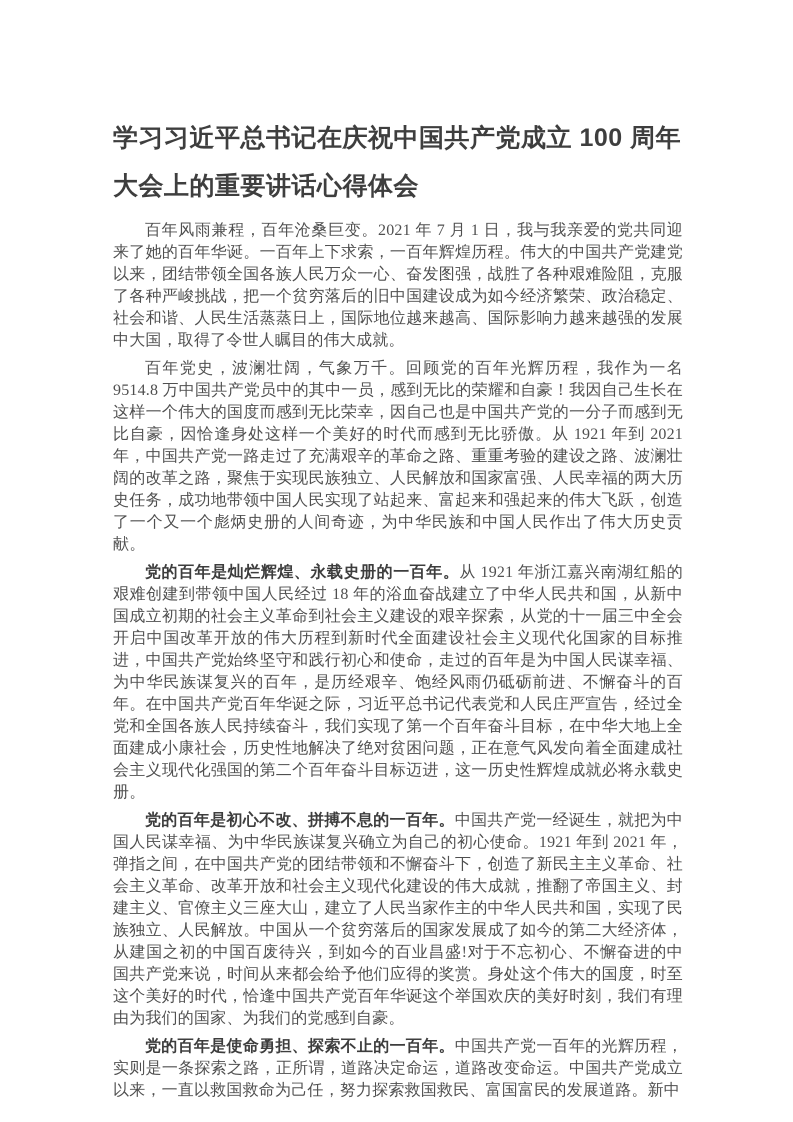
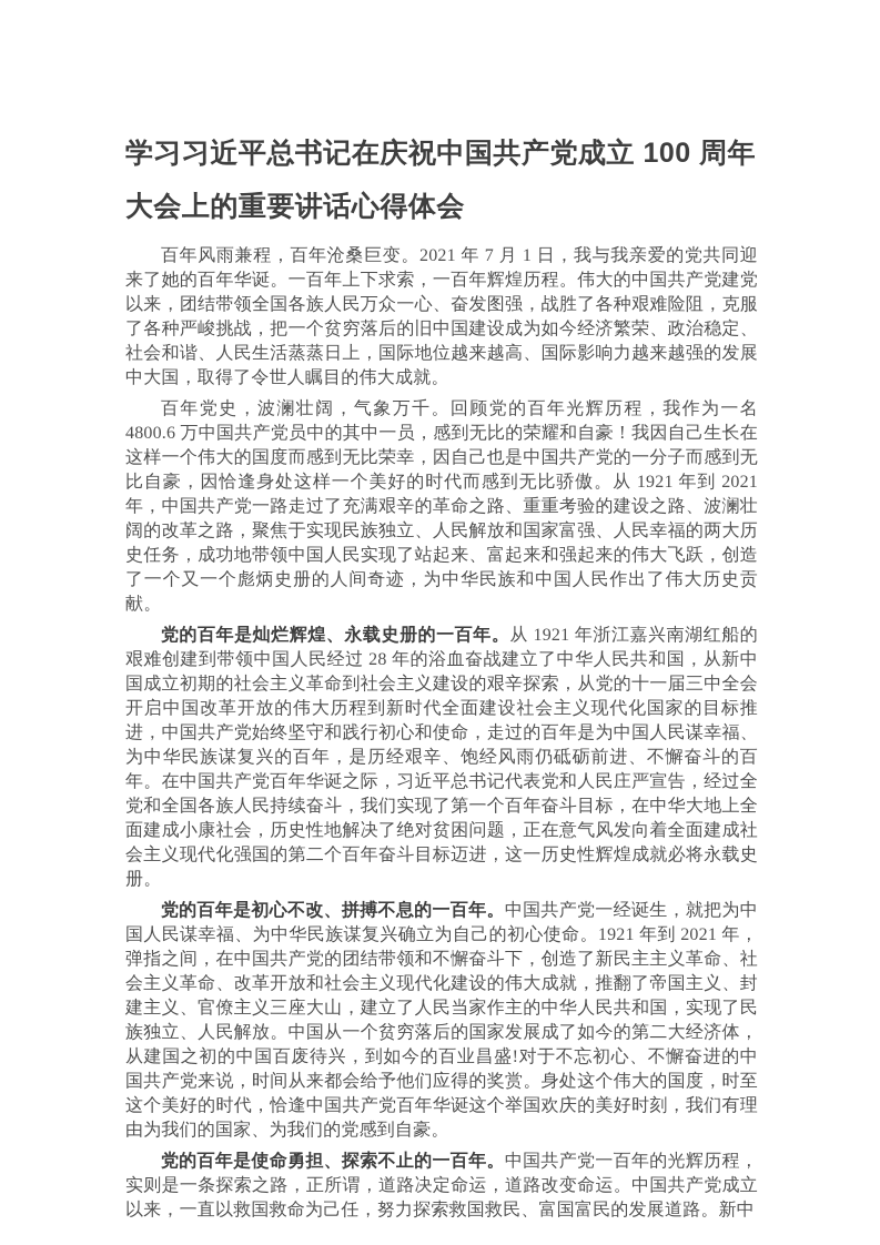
  学习习近平总书记在庆祝中国共产党成立 100 周年大会上的重要讲话心得体会
  百年风雨兼程，百年沧桑巨变。2021 年 7 月 1 日，我与我亲爱的党共同迎来了她的百年华诞。一百年上下求索，一百年辉煌历程。伟大的中国共产党建党以来，团结带领全国各族人民万众一心、奋发图强，战胜了各种艰难险阻，克服了各种严峻挑战，把一个贫穷落后的旧中国建设成为如今经济繁荣、政治稳定、社会和谐、人民生活蒸蒸日上，国际地位越来越高、国际影响力越来越强的发展中大国，取得了令世人瞩目的伟大成就。
- 百年党史，波澜壮阔，气象万千。回顾党的百年光辉历程，我作为一名 9514.8 万中国共产党员中的其中一员，感到无比的荣耀和自豪！我因自己生长在这样一个伟大的国度而感到无比荣幸，因自己也是中国共产党的一分子而感到无比自豪，因恰逢身处这样一个美好的时代而感到无比骄傲。从 1921 年到 2021 年，中国共产党一路走过了充满艰辛的革命之路、重重考验的建设之路、波澜壮阔的改革之路，聚焦于实现民族独立、人民解放和国家富强、人民幸福的两大历史任务，成功地带领中国人民实现了站起来、富起来和强起来的伟大飞跃，创造了一个又一个彪炳史册的人间奇迹，为中华民族和中国人民作出了伟大历史贡献。
+ 百年党史，波澜壮阔，气象万千。回顾党的百年光辉历程，我作为一名 4800.6 万中国共产党员中的其中一员，感到无比的荣耀和自豪！我因自己生长在这样一个伟大的国度而感到无比荣幸，因自己也是中国共产党的一分子而感到无比自豪，因恰逢身处这样一个美好的时代而感到无比骄傲。从 1921 年到 2021 年，中国共产党一路走过了充满艰辛的革命之路、重重考验的建设之路、波澜壮阔的改革之路，聚焦于实现民族独立、人民解放和国家富强、人民幸福的两大历史任务，成功地带领中国人民实现了站起来、富起来和强起来的伟大飞跃，创造了一个又一个彪炳史册的人间奇迹，为中华民族和中国人民作出了伟大历史贡献。
- 党的百年是灿烂辉煌、永载史册的一百年。从 1921 年浙江嘉兴南湖红船的艰难创建到带领中国人民经过 18 年的浴血奋战建立了中华人民共和国，从新中国成立初期的社会主义革命到社会主义建设的艰辛探索，从党的十一届三中全会开启中国改革开放的伟大历程到新时代全面建设社会主义现代化国家的目标推进，中国共产党始终坚守和践行初心和使命，走过的百年是为中国人民谋幸福、为中华民族谋复兴的百年，是历经艰辛、饱经风雨仍砥砺前进、不懈奋斗的百年。在中国共产党百年华诞之际，习近平总书记代表党和人民庄严宣告，经过全党和全国各族人民持续奋斗，我们实现了第一个百年奋斗目标，在中华大地上全面建成小康社会，历史性地解决了绝对贫困问题，正在意气风发向着全面建成社会主义现代化强国的第二个百年奋斗目标迈进，这一历史性辉煌成就必将永载史册。
+ 党的百年是灿烂辉煌、永载史册的一百年。从 1921 年浙江嘉兴南湖红船的艰难创建到带领中国人民经过 28 年的浴血奋战建立了中华人民共和国，从新中国成立初期的社会主义革命到社会主义建设的艰辛探索，从党的十一届三中全会开启中国改革开放的伟大历程到新时代全面建设社会主义现代化国家的目标推进，中国共产党始终坚守和践行初心和使命，走过的百年是为中国人民谋幸福、为中华民族谋复兴的百年，是历经艰辛、饱经风雨仍砥砺前进、不懈奋斗的百年。在中国共产党百年华诞之际，习近平总书记代表党和人民庄严宣告，经过全党和全国各族人民持续奋斗，我们实现了第一个百年奋斗目标，在中华大地上全面建成小康社会，历史性地解决了绝对贫困问题，正在意气风发向着全面建成社会主义现代化强国的第二个百年奋斗目标迈进，这一历史性辉煌成就必将永载史册。
  党的百年是初心不改、拼搏不息的一百年。中国共产党一经诞生，就把为中国人民谋幸福、为中华民族谋复兴确立为自己的初心使命。1921 年到 2021 年，弹指之间，在中国共产党的团结带领和不懈奋斗下，创造了新民主主义革命、社会主义革命、改革开放和社会主义现代化建设的伟大成就，推翻了帝国主义、封建主义、官僚主义三座大山，建立了人民当家作主的中华人民共和国，实现了民族独立、人民解放。中国从一个贫穷落后的国家发展成了如今的第二大经济体，从建国之初的中国百废待兴，到如今的百业昌盛!对于不忘初心、不懈奋进的中国共产党来说，时间从来都会给予他们应得的奖赏。身处这个伟大的国度，时至这个美好的时代，恰逢中国共产党百年华诞这个举国欢庆的美好时刻，我们有理由为我们的国家、为我们的党感到自豪。
  党的百年是使命勇担、探索不止的一百年。中国共产党一百年的光辉历程，实则是一条探索之路，正所谓，道路决定命运，道路改变命运。中国共产党成立以来，一直以救国救命为己任，努力探索救国救民、富国富民的发展道路。新中
